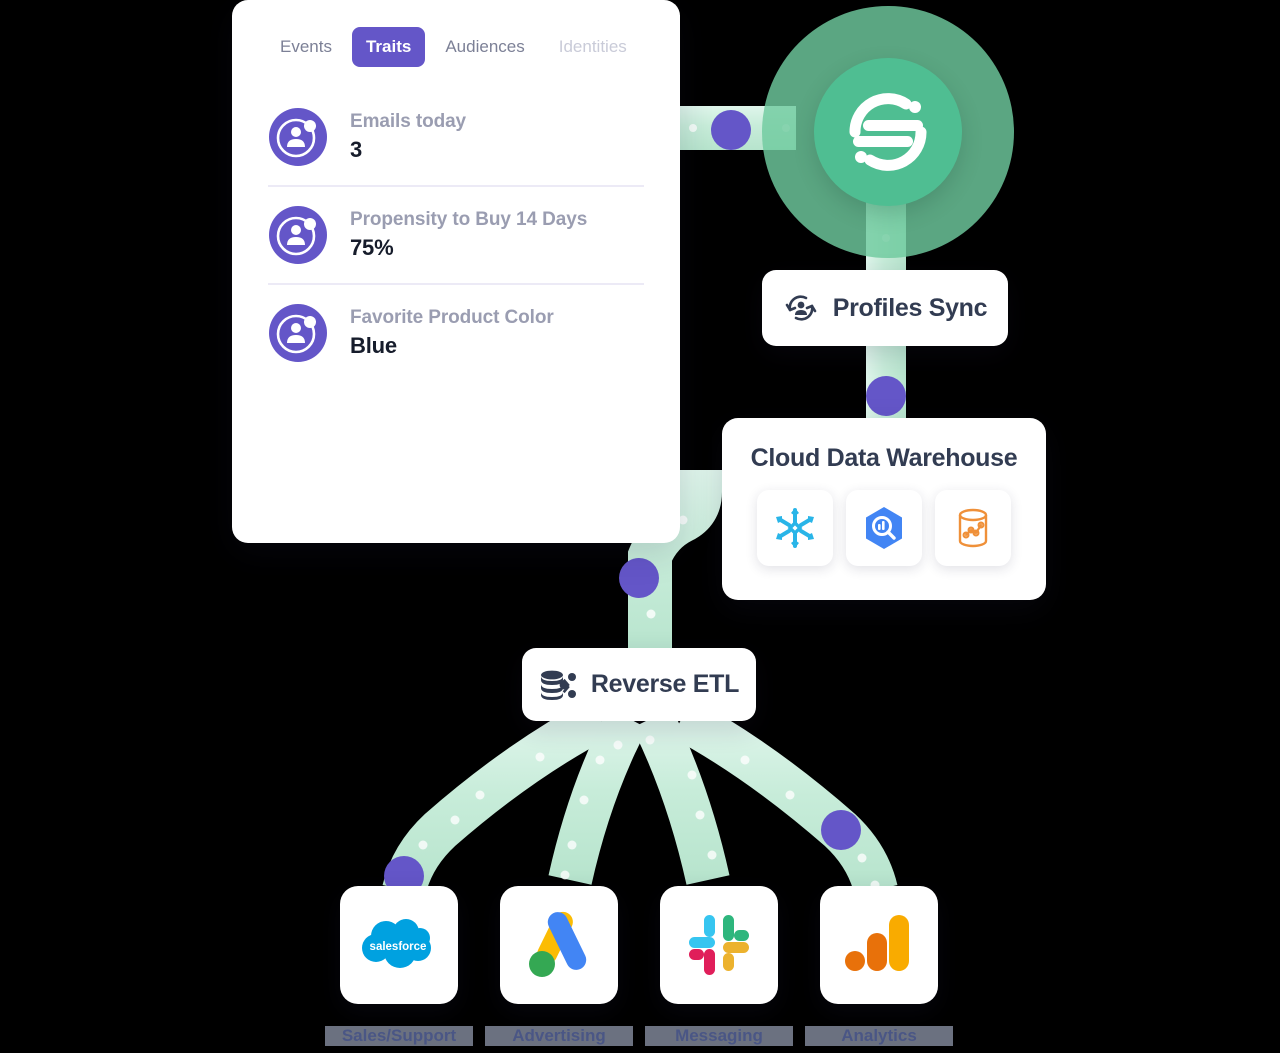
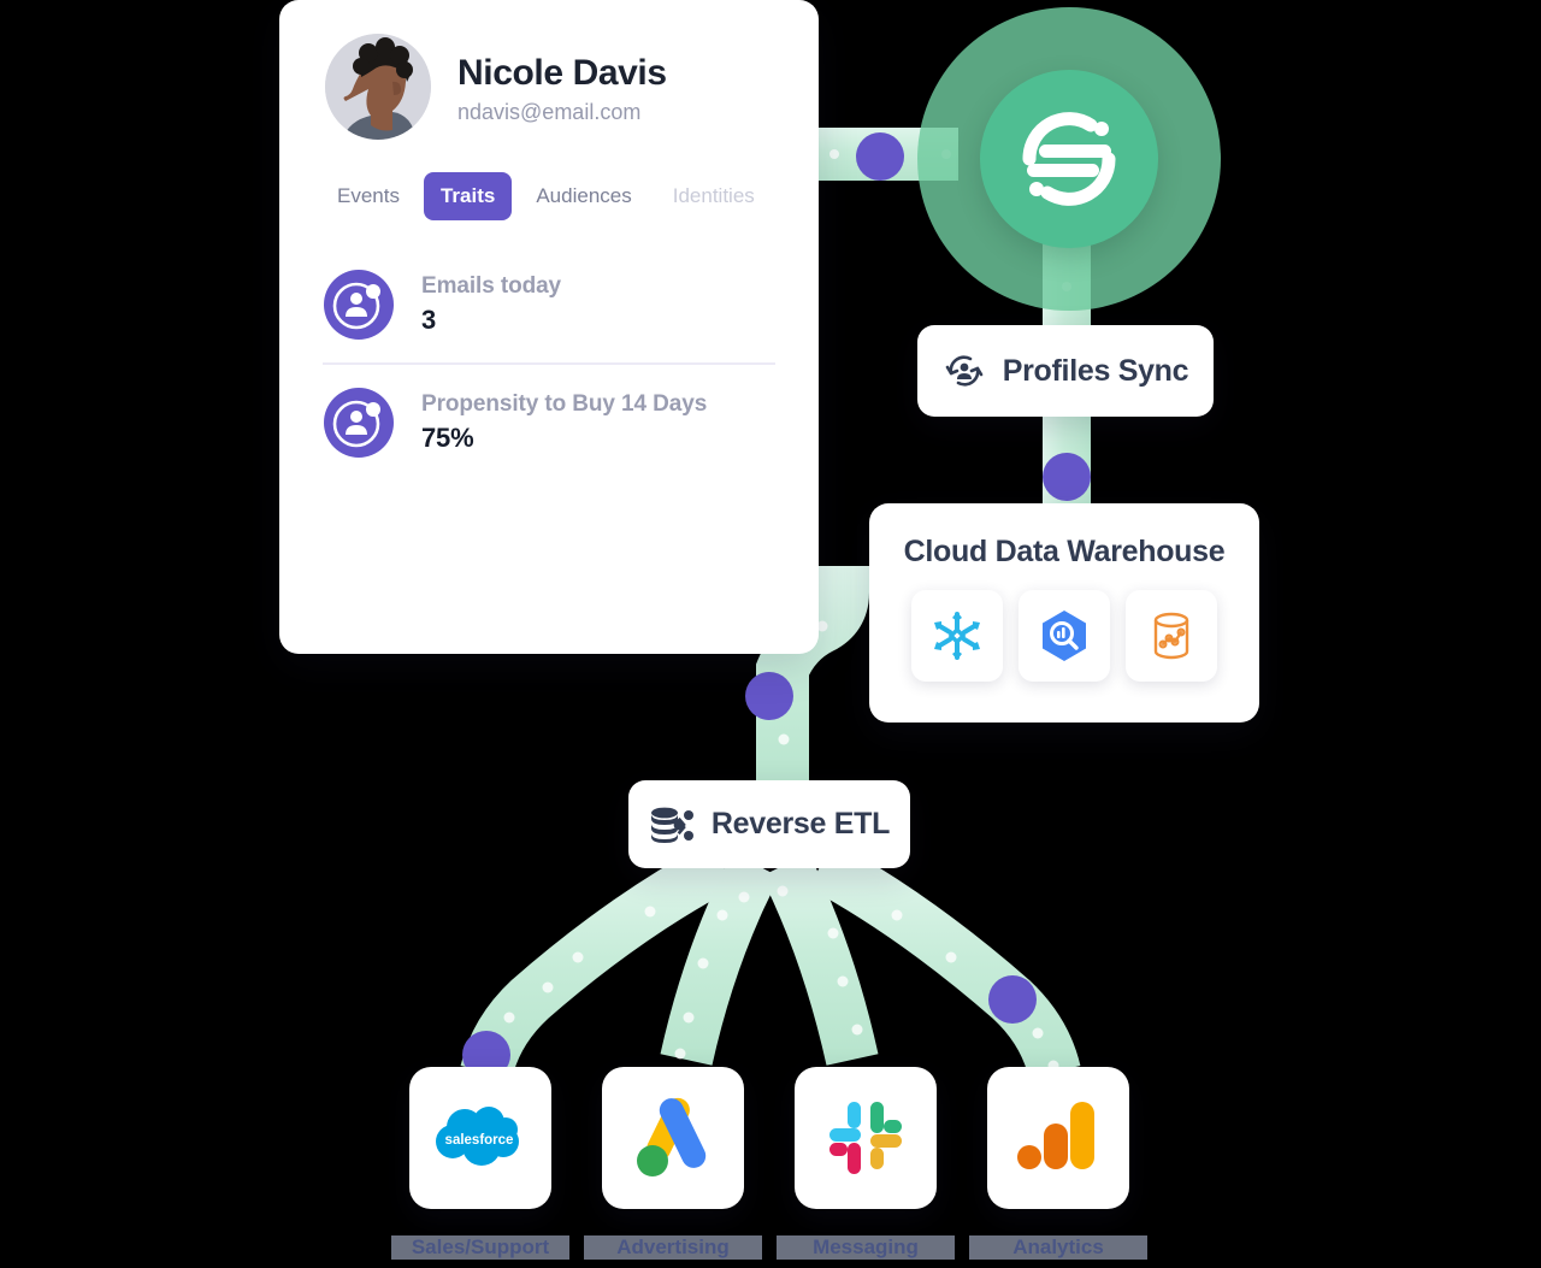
+ Nicole Davis
+ ndavis@email.com
  Events
  Traits
  Audiences
  Identities
  Emails today
  3
  Propensity to Buy 14 Days
  75%
- Favorite Product Color
- Blue
  Profiles Sync
  Cloud Data Warehouse
  Reverse ETL
  salesforce
  Sales/Support
  Advertising
  Messaging
  Analytics
